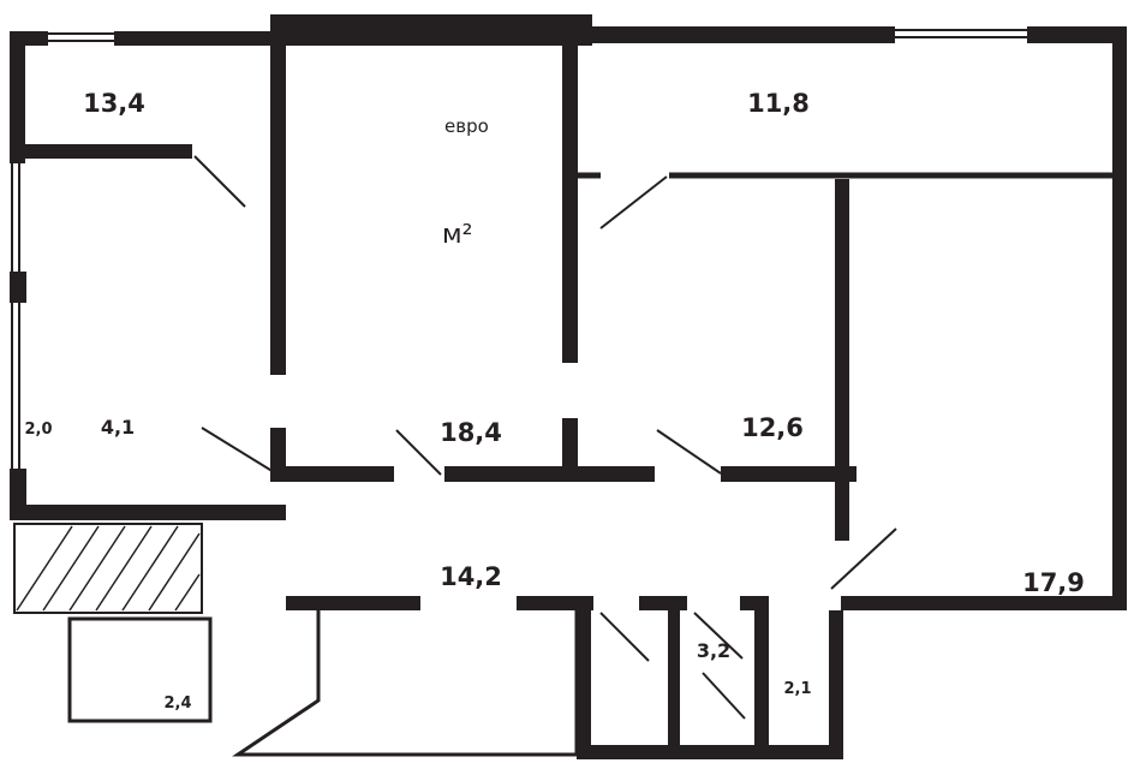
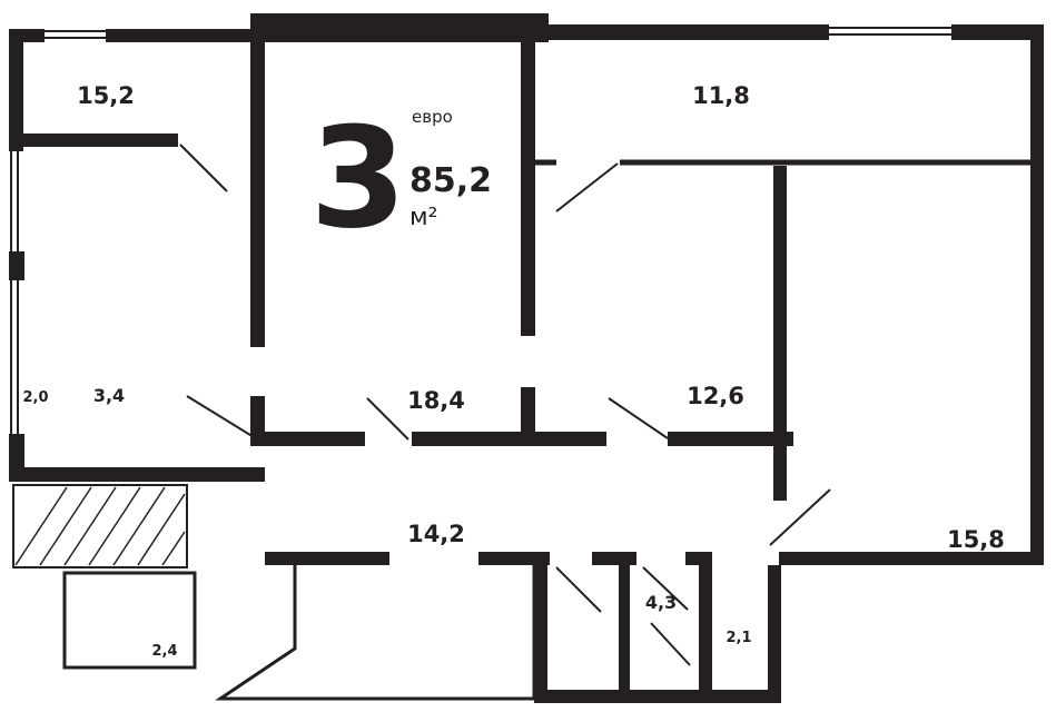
+ 3
  евро
+ 85,2
  м²
- 13,4
+ 15,2
  11,8
  18,4
  12,6
- 17,9
+ 15,8
  14,2
- 3,2
+ 4,3
  2,1
  2,0
- 4,1
+ 3,4
  2,4
